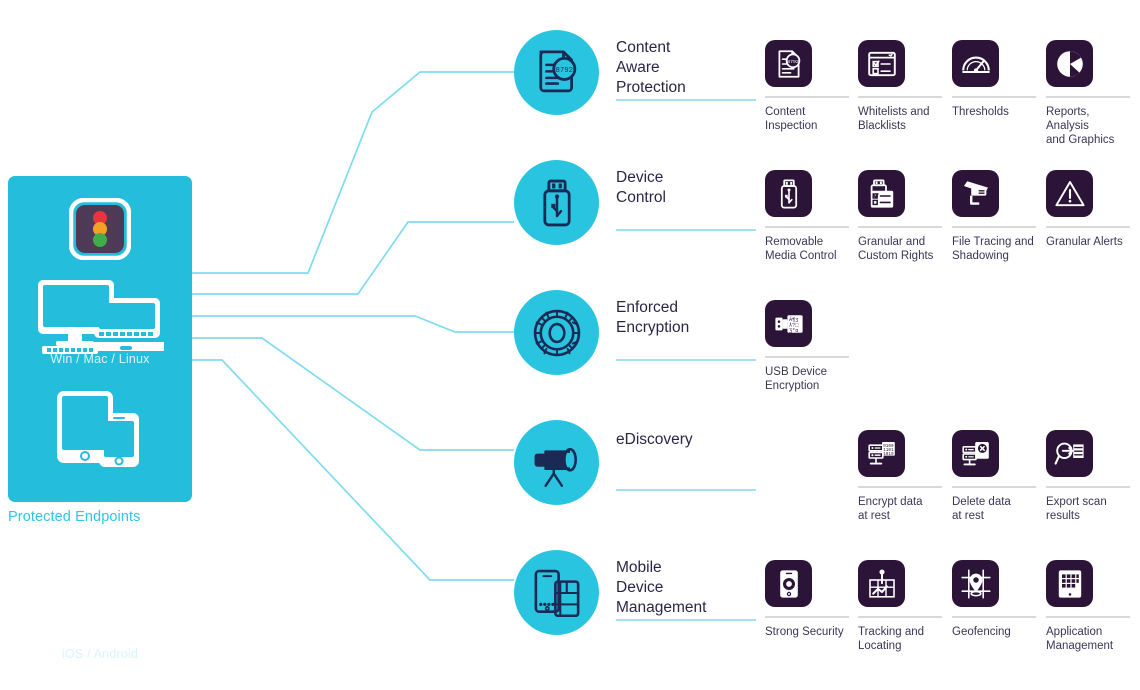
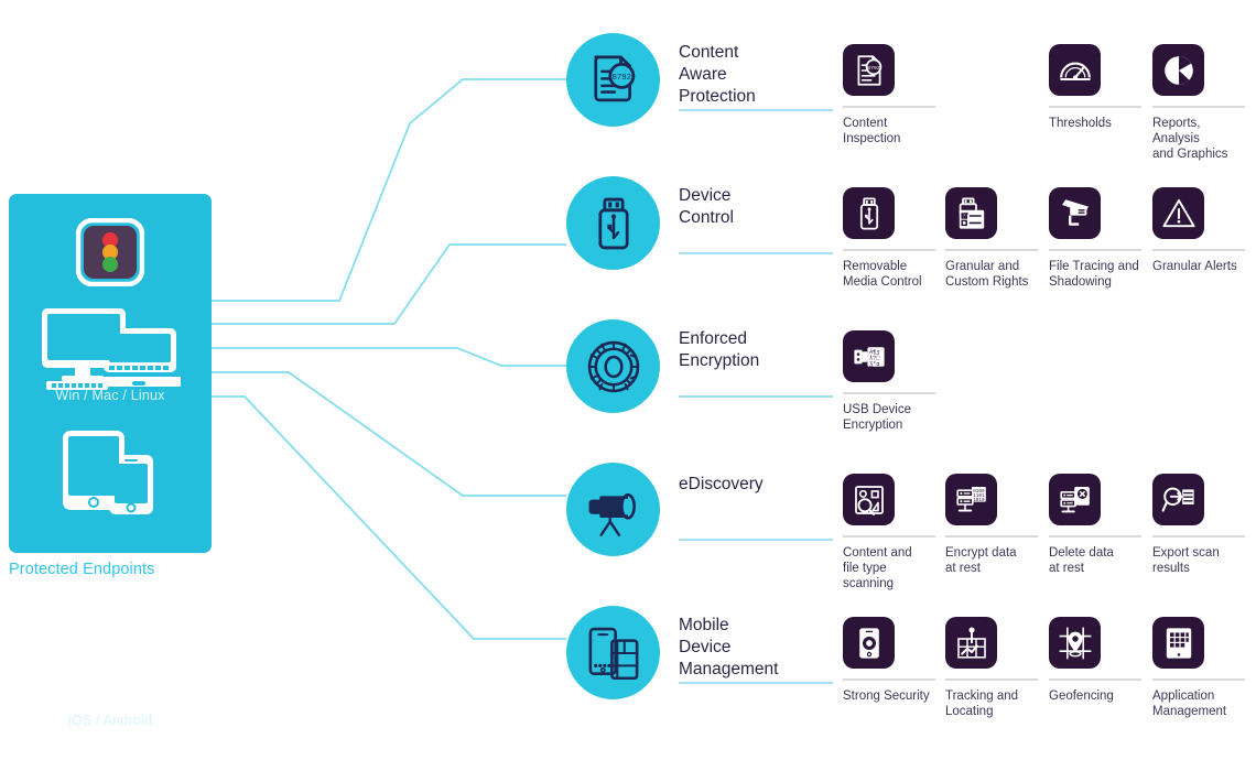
  Win / Mac / Linux
  iOS / Android
  Protected Endpoints
  Content
  Aware
  Protection
  Content
  Inspection
- Whitelists and
- Blacklists
  Thresholds
  Reports, Analysis
  and Graphics
  Device
  Control
  Removable
  Media Control
  Granular and
  Custom Rights
  File Tracing and
  Shadowing
  Granular Alerts
  Enforced
  Encryption
  USB Device
  Encryption
  eDiscovery
+ Content and
+ file type
+ scanning
  Encrypt data
  at rest
  Delete data
  at rest
  Export scan
  results
  Mobile
  Device
  Management
  Strong Security
  Tracking and
  Locating
  Geofencing
  Application
  Management
